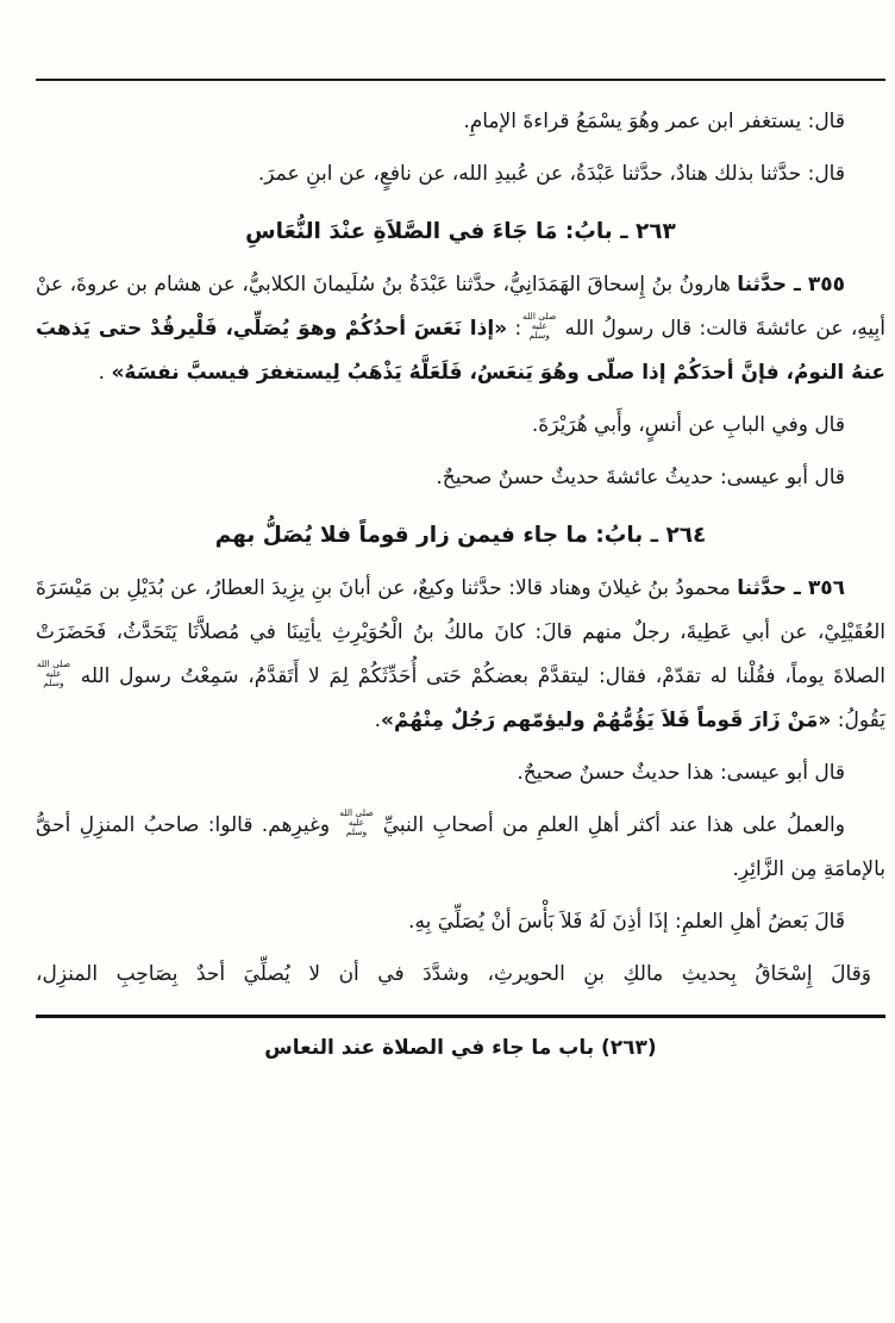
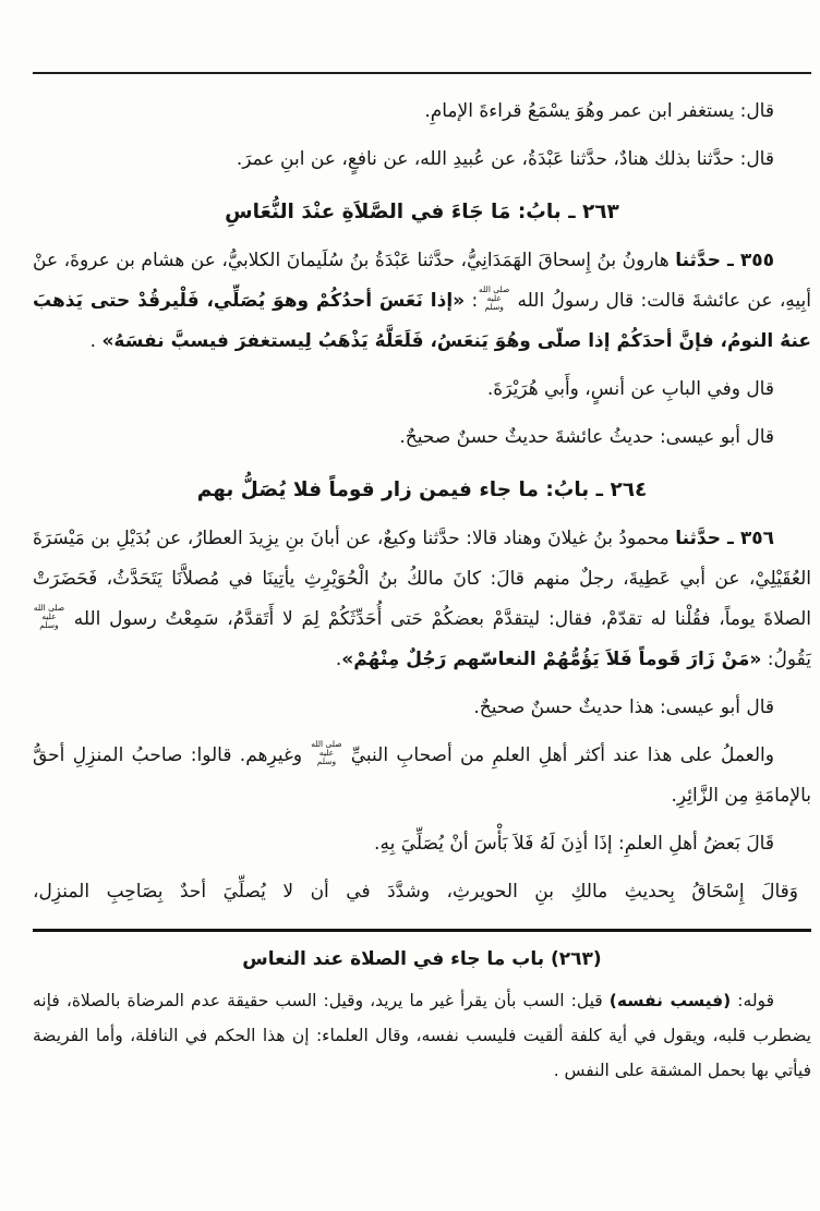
  قال: يستغفر ابن عمر وهُوَ يسْمَعُ قراءةَ الإمامِ.
  قال: حدَّثنا بذلك هنادٌ، حدَّثنا عَبْدَةُ، عن عُبيدِ الله، عن نافعٍ، عن ابنِ عمرَ.
  ٢٦٣ ـ بابُ: مَا جَاءَ في الصَّلاَةِ عنْدَ النُّعَاسِ
  ٣٥٥ ـ حدَّثنا هارونُ بنُ إِسحاقَ الهَمَدَانِيُّ، حدَّثنا عَبْدَةُ بنُ سُلَيمانَ الكلابيُّ، عن هشام بن عروةَ، عنْ أبِيهِ، عن عائشةَ قالت: قال رسولُ الله صلى الله عليه وسلم: «إذا نَعَسَ أحدُكُمْ وهوَ يُصَلِّي، فَلْيرقُدْ حتى يَذهبَ عنهُ النومُ، فإنَّ أحدَكُمْ إذا صلّى وهُوَ يَنعَسُ، فَلَعَلَّهُ يَذْهَبُ لِيستغفرَ فيسبَّ نفسَهُ» .
  قال وفي البابِ عن أنسٍ، وأَبي هُرَيْرَةَ.
  قال أبو عيسى: حديثُ عائشةَ حديثٌ حسنٌ صحيحٌ.
  ٢٦٤ ـ بابُ: ما جاء فيمن زار قوماً فلا يُصَلُّ بهم
- ٣٥٦ ـ حدَّثنا محمودُ بنُ غيلانَ وهناد قالا: حدَّثنا وكيعٌ، عن أبانَ بنِ يزِيدَ العطارُ، عن بُدَيْلِ بن مَيْسَرَةَ العُقَيْلِيْ، عن أبي عَطِيةَ، رجلٌ منهم قالَ: كانَ مالكُ بنُ الْحُوَيْرِثِ يأتِينَا في مُصلاَّنَا يَتَحَدَّثُ، فَحَضَرَتْ الصلاةَ يوماً، فقُلْنا له تقدّمْ، فقال: ليتقدَّمْ بعضكُمْ حَتى أُحَدِّثَكُمْ لِمَ لا أَتَقدَّمُ، سَمِعْتُ رسول الله صلى الله عليه وسلم يَقُولُ: «مَنْ زَارَ قَوماً فَلاَ يَؤُمُّهُمْ وليؤمّهم رَجُلٌ مِنْهُمْ».
+ ٣٥٦ ـ حدَّثنا محمودُ بنُ غيلانَ وهناد قالا: حدَّثنا وكيعٌ، عن أبانَ بنِ يزِيدَ العطارُ، عن بُدَيْلِ بن مَيْسَرَةَ العُقَيْلِيْ، عن أبي عَطِيةَ، رجلٌ منهم قالَ: كانَ مالكُ بنُ الْحُوَيْرِثِ يأتِينَا في مُصلاَّنَا يَتَحَدَّثُ، فَحَضَرَتْ الصلاةَ يوماً، فقُلْنا له تقدّمْ، فقال: ليتقدَّمْ بعضكُمْ حَتى أُحَدِّثَكُمْ لِمَ لا أَتَقدَّمُ، سَمِعْتُ رسول الله صلى الله عليه وسلم يَقُولُ: «مَنْ زَارَ قَوماً فَلاَ يَؤُمُّهُمْ النعاسّهم رَجُلٌ مِنْهُمْ».
  قال أبو عيسى: هذا حديثٌ حسنٌ صحيحٌ.
  والعملُ على هذا عند أكثر أهلِ العلمِ من أصحابِ النبيِّ صلى الله عليه وسلم وغيرِهم. قالوا: صاحبُ المنزِلِ أحقُّ بالإمامَةِ مِن الزَّائِرِ.
  قَالَ بَعضُ أهلِ العلمِ: إذَا أذِنَ لَهُ فَلاَ بَأْسَ أنْ يُصَلِّيَ بِهِ.
  وَقالَ إِسْحَاقُ بِحديثِ مالكِ بنِ الحويرثِ، وشدَّدَ في أن لا يُصلِّيَ أحدٌ بِصَاحِبِ المنزِل،
  (٢٦٣) باب ما جاء في الصلاة عند النعاس
+ قوله: (فيسب نفسه) قيل: السب بأن يقرأ غير ما يريد، وقيل: السب حقيقة عدم المرضاة بالصلاة، فإنه يضطرب قلبه، ويقول في أية كلفة ألقيت فليسب نفسه، وقال العلماء: إن هذا الحكم في النافلة، وأما الفريضة فيأتي بها بحمل المشقة على النفس .
